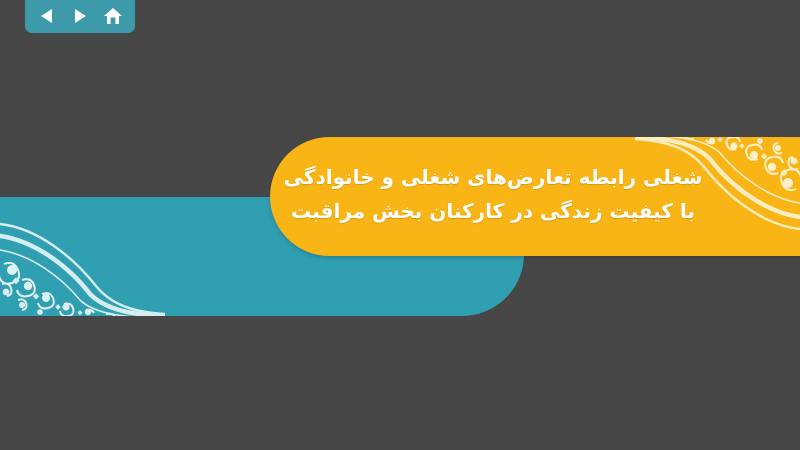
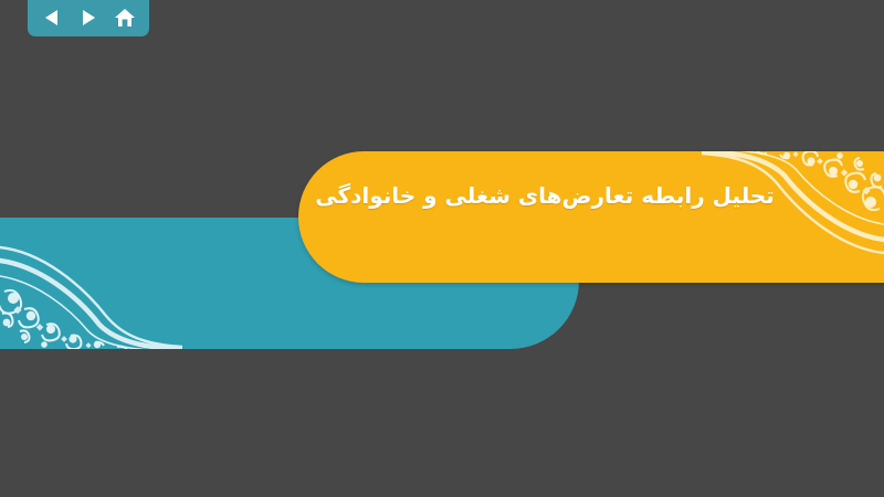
- شغلی رابطه تعارض‌های شغلی و خانوادگی
+ تحلیل رابطه تعارض‌های شغلی و خانوادگی
- با کیفیت زندگی در کارکنان بخش مراقبت
